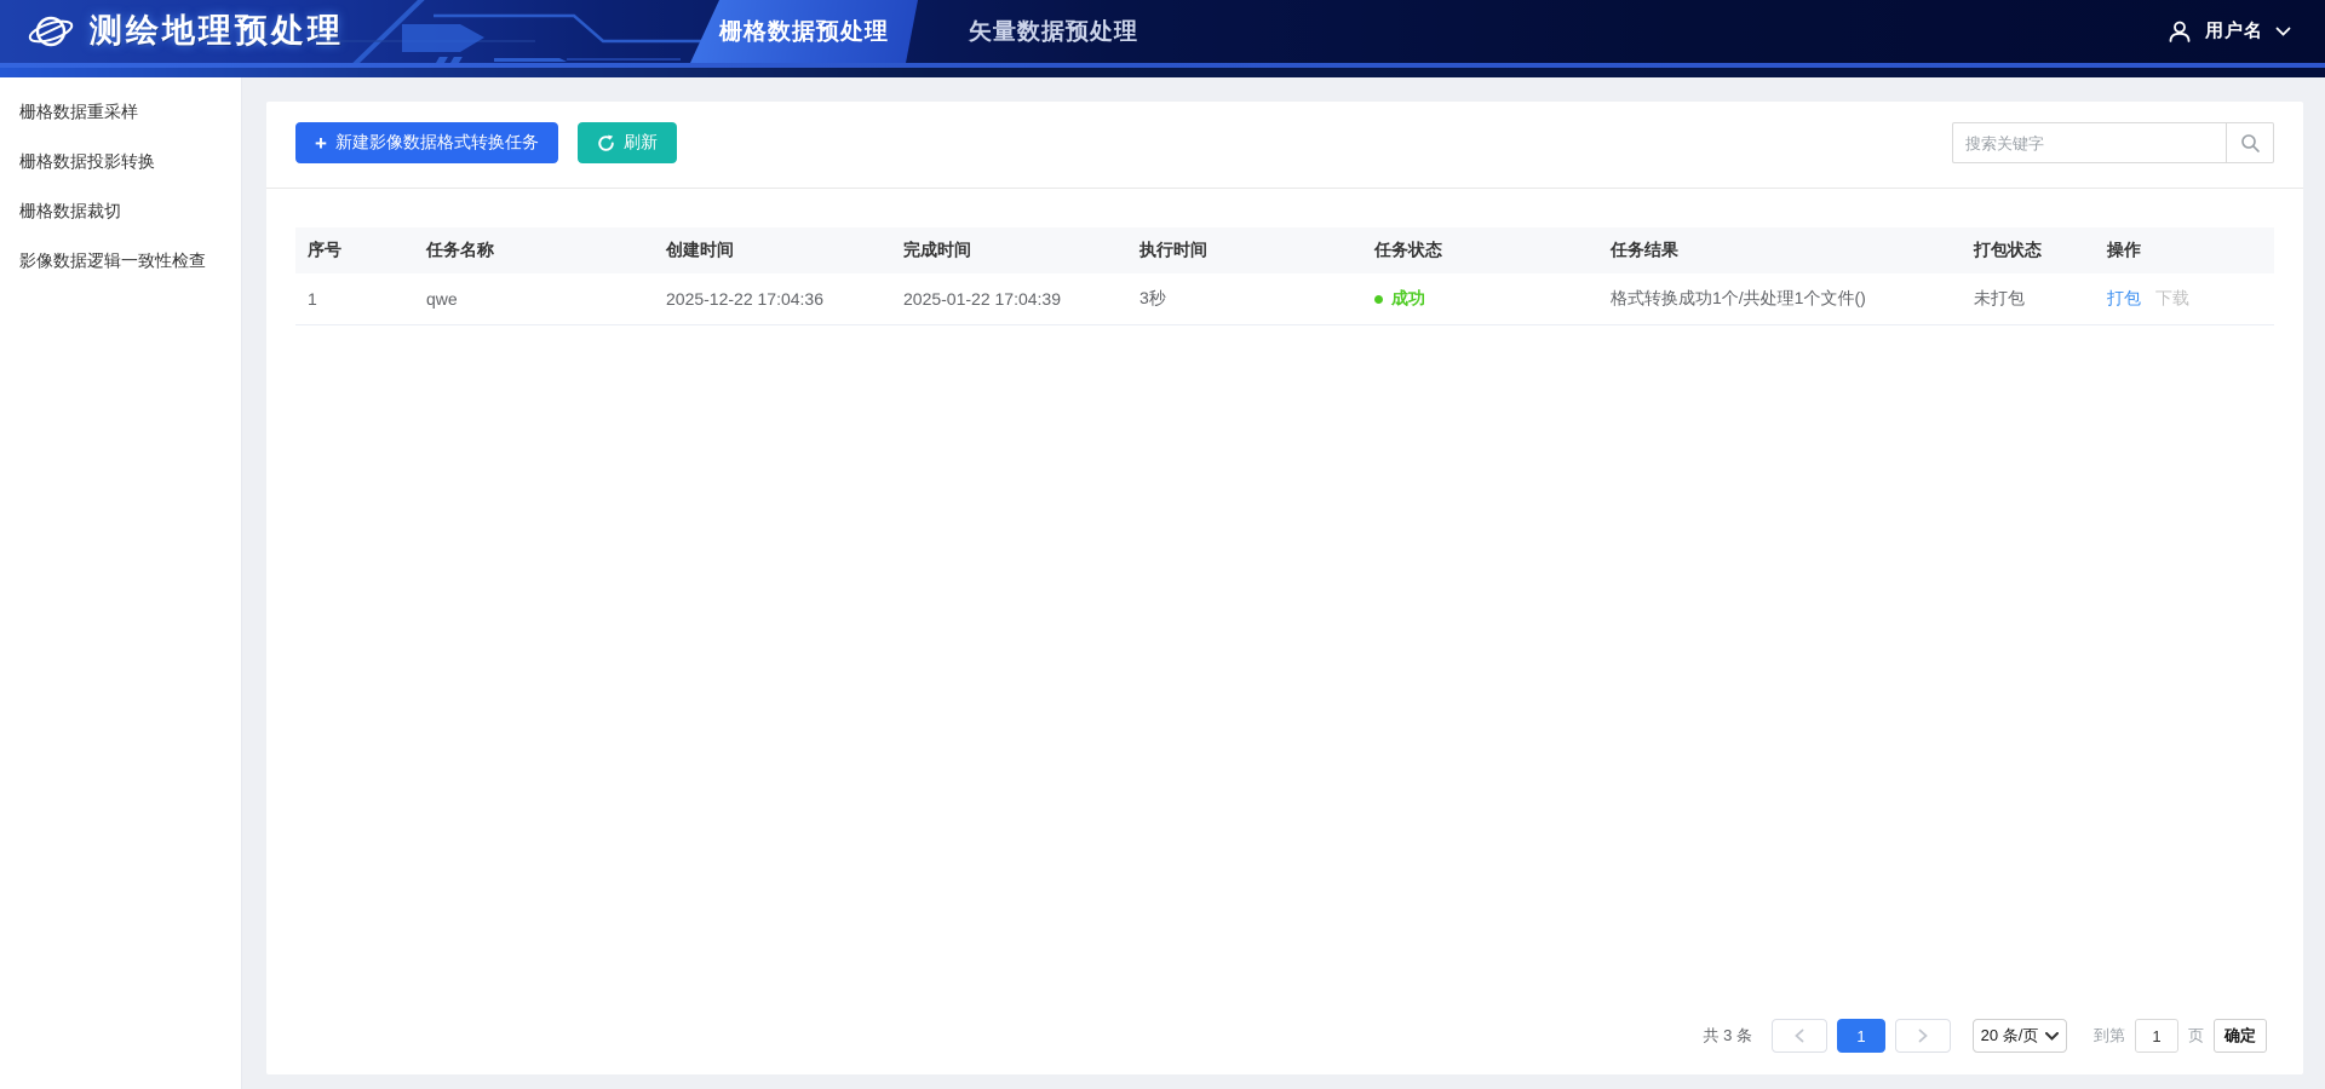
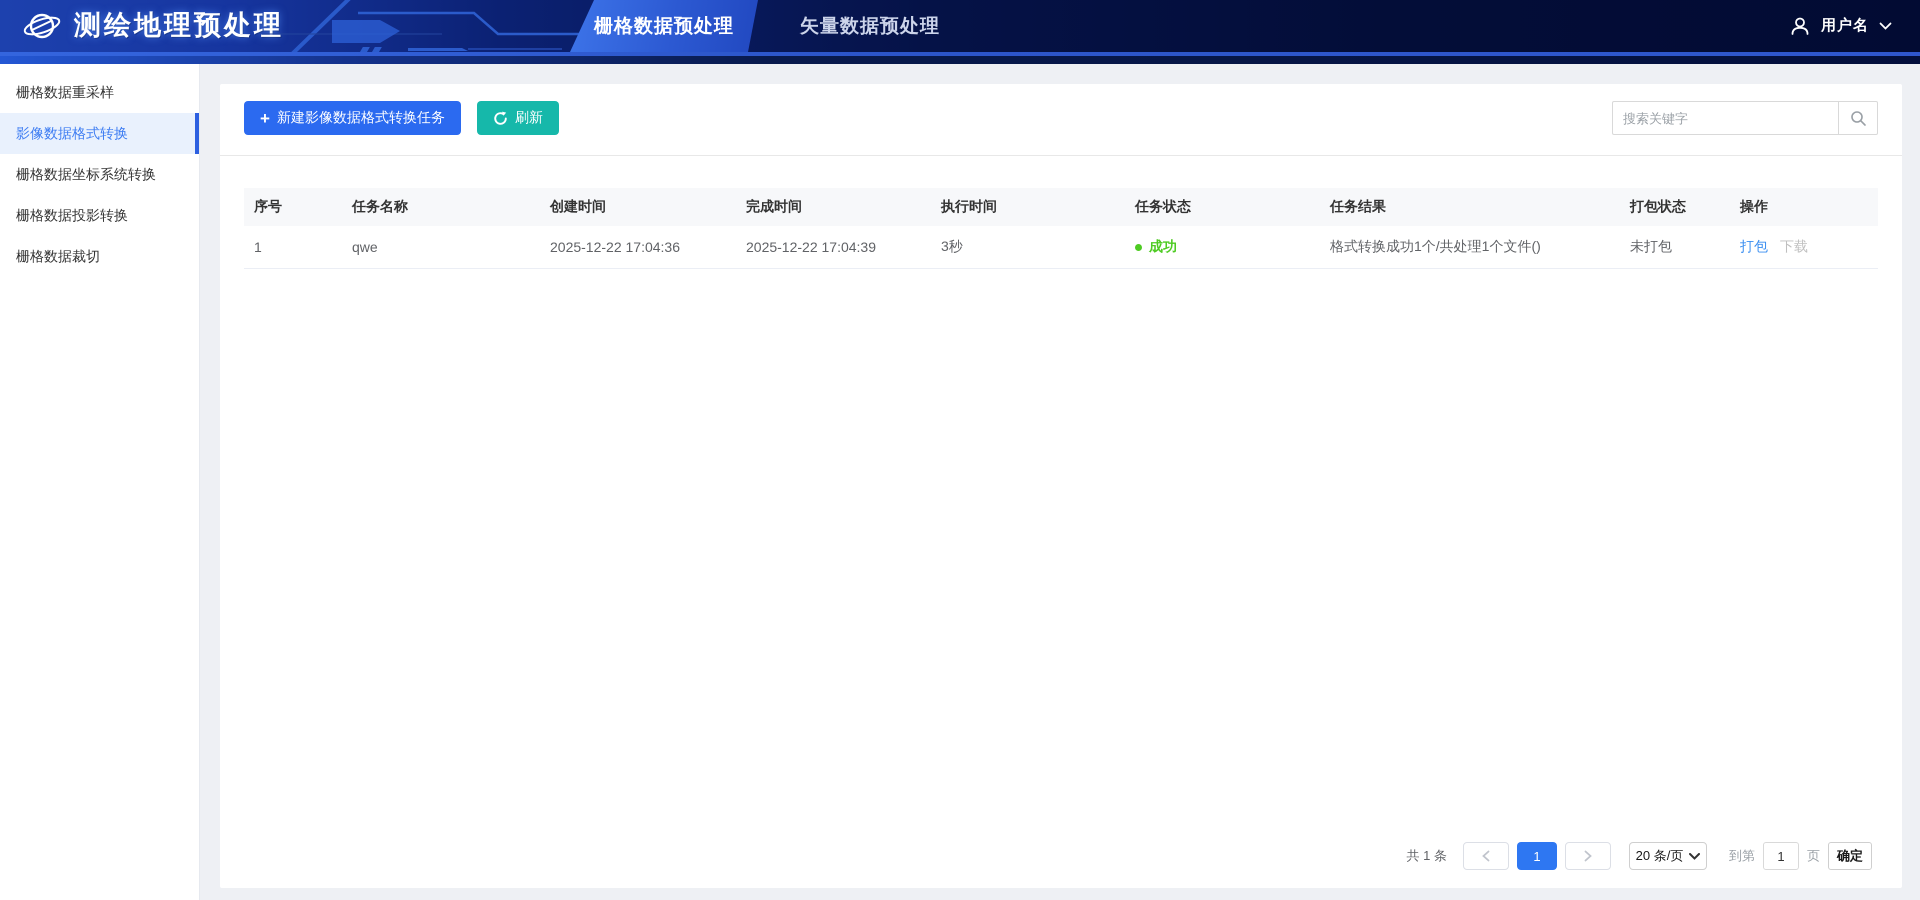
  测绘地理预处理
  栅格数据预处理
  矢量数据预处理
  用户名
  栅格数据重采样
+ 影像数据格式转换
+ 栅格数据坐标系统转换
  栅格数据投影转换
  栅格数据裁切
- 影像数据逻辑一致性检查
  +
  新建影像数据格式转换任务
  刷新
  搜索关键字
  序号	任务名称	创建时间	完成时间	执行时间	任务状态	任务结果	打包状态	操作
- 1	qwe	2025-12-22 17:04:36	2025-01-22 17:04:39	3秒	成功	格式转换成功1个/共处理1个文件()	未打包	打包 下载
+ 1	qwe	2025-12-22 17:04:36	2025-12-22 17:04:39	3秒	成功	格式转换成功1个/共处理1个文件()	未打包	打包 下载
- 共 3 条
+ 共 1 条
  1
  20 条/页
  到第
  1
  页
  确定
